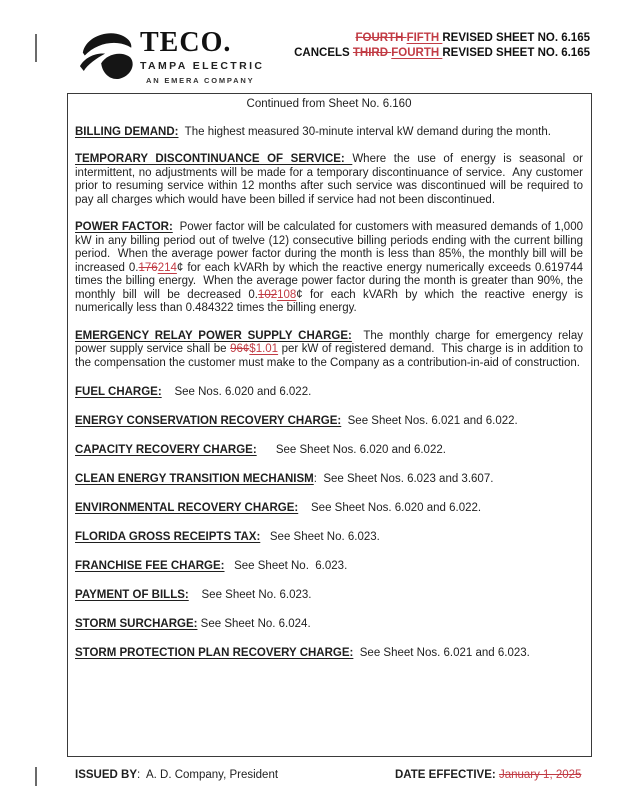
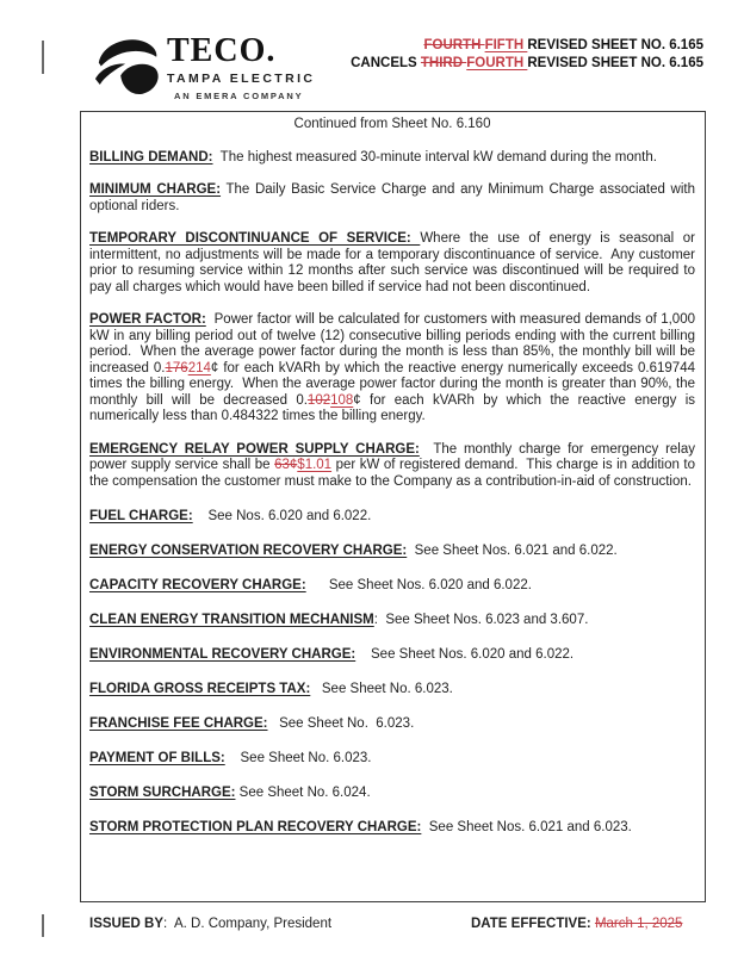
  TECO.
  TAMPA ELECTRIC
  AN EMERA COMPANY
  FOURTH FIFTH REVISED SHEET NO. 6.165
  CANCELS THIRD FOURTH REVISED SHEET NO. 6.165
  Continued from Sheet No. 6.160
  BILLING DEMAND: The highest measured 30-minute interval kW demand during the month.
+ MINIMUM CHARGE: The Daily Basic Service Charge and any Minimum Charge associated with optional riders.
  TEMPORARY DISCONTINUANCE OF SERVICE: Where the use of energy is seasonal or intermittent, no adjustments will be made for a temporary discontinuance of service. Any customer prior to resuming service within 12 months after such service was discontinued will be required to pay all charges which would have been billed if service had not been discontinued.
  POWER FACTOR: Power factor will be calculated for customers with measured demands of 1,000 kW in any billing period out of twelve (12) consecutive billing periods ending with the current billing period. When the average power factor during the month is less than 85%, the monthly bill will be increased 0.176214¢ for each kVARh by which the reactive energy numerically exceeds 0.619744 times the billing energy. When the average power factor during the month is greater than 90%, the monthly bill will be decreased 0.102108¢ for each kVARh by which the reactive energy is numerically less than 0.484322 times the billing energy.
- EMERGENCY RELAY POWER SUPPLY CHARGE: The monthly charge for emergency relay power supply service shall be 96¢$1.01 per kW of registered demand. This charge is in addition to the compensation the customer must make to the Company as a contribution-in-aid of construction.
+ EMERGENCY RELAY POWER SUPPLY CHARGE: The monthly charge for emergency relay power supply service shall be 63¢$1.01 per kW of registered demand. This charge is in addition to the compensation the customer must make to the Company as a contribution-in-aid of construction.
  FUEL CHARGE: See Nos. 6.020 and 6.022.
  ENERGY CONSERVATION RECOVERY CHARGE: See Sheet Nos. 6.021 and 6.022.
  CAPACITY RECOVERY CHARGE: See Sheet Nos. 6.020 and 6.022.
  CLEAN ENERGY TRANSITION MECHANISM: See Sheet Nos. 6.023 and 3.607.
  ENVIRONMENTAL RECOVERY CHARGE: See Sheet Nos. 6.020 and 6.022.
  FLORIDA GROSS RECEIPTS TAX: See Sheet No. 6.023.
  FRANCHISE FEE CHARGE: See Sheet No. 6.023.
  PAYMENT OF BILLS: See Sheet No. 6.023.
  STORM SURCHARGE: See Sheet No. 6.024.
  STORM PROTECTION PLAN RECOVERY CHARGE: See Sheet Nos. 6.021 and 6.023.
  ISSUED BY: A. D. Company, President
- DATE EFFECTIVE: January 1, 2025
+ DATE EFFECTIVE: March 1, 2025
